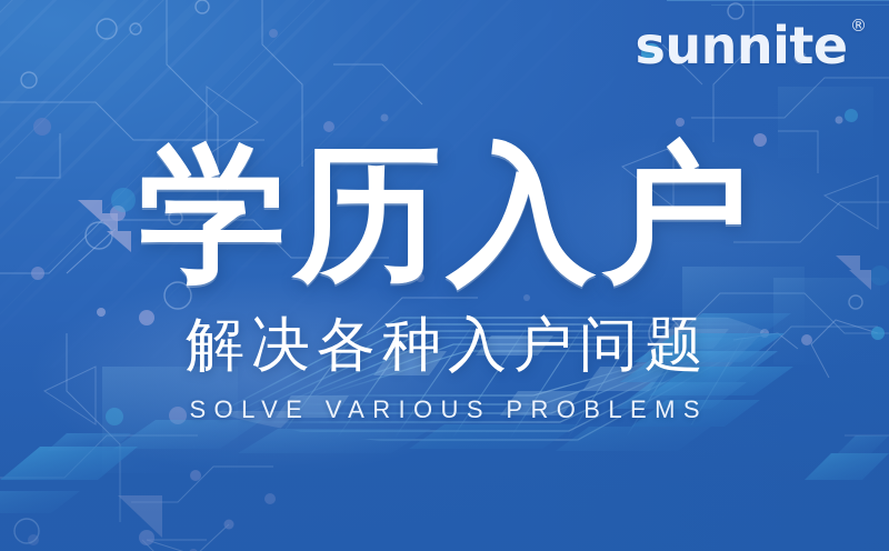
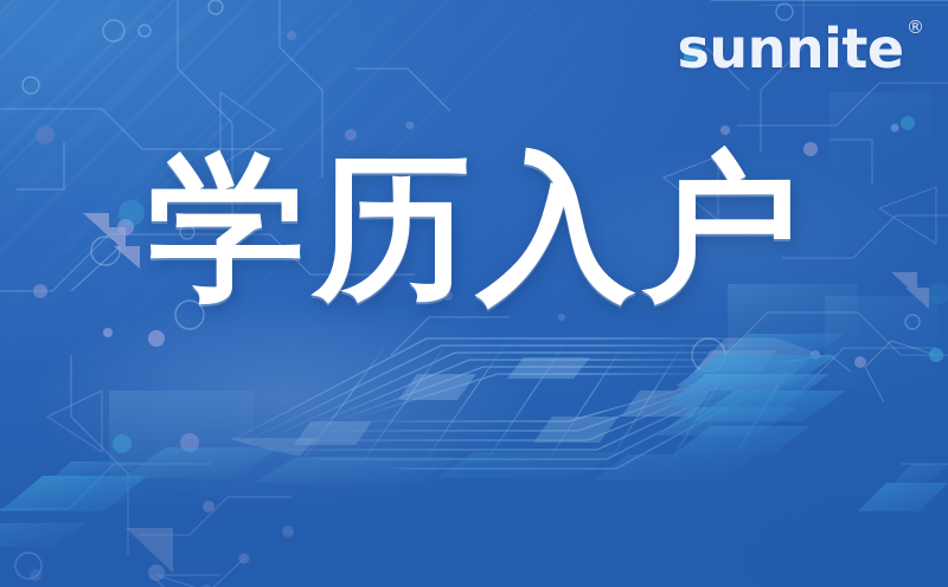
  sunnite
  ®
  学历入户
- 解决各种入户问题
- SOLVE VARIOUS PROBLEMS
